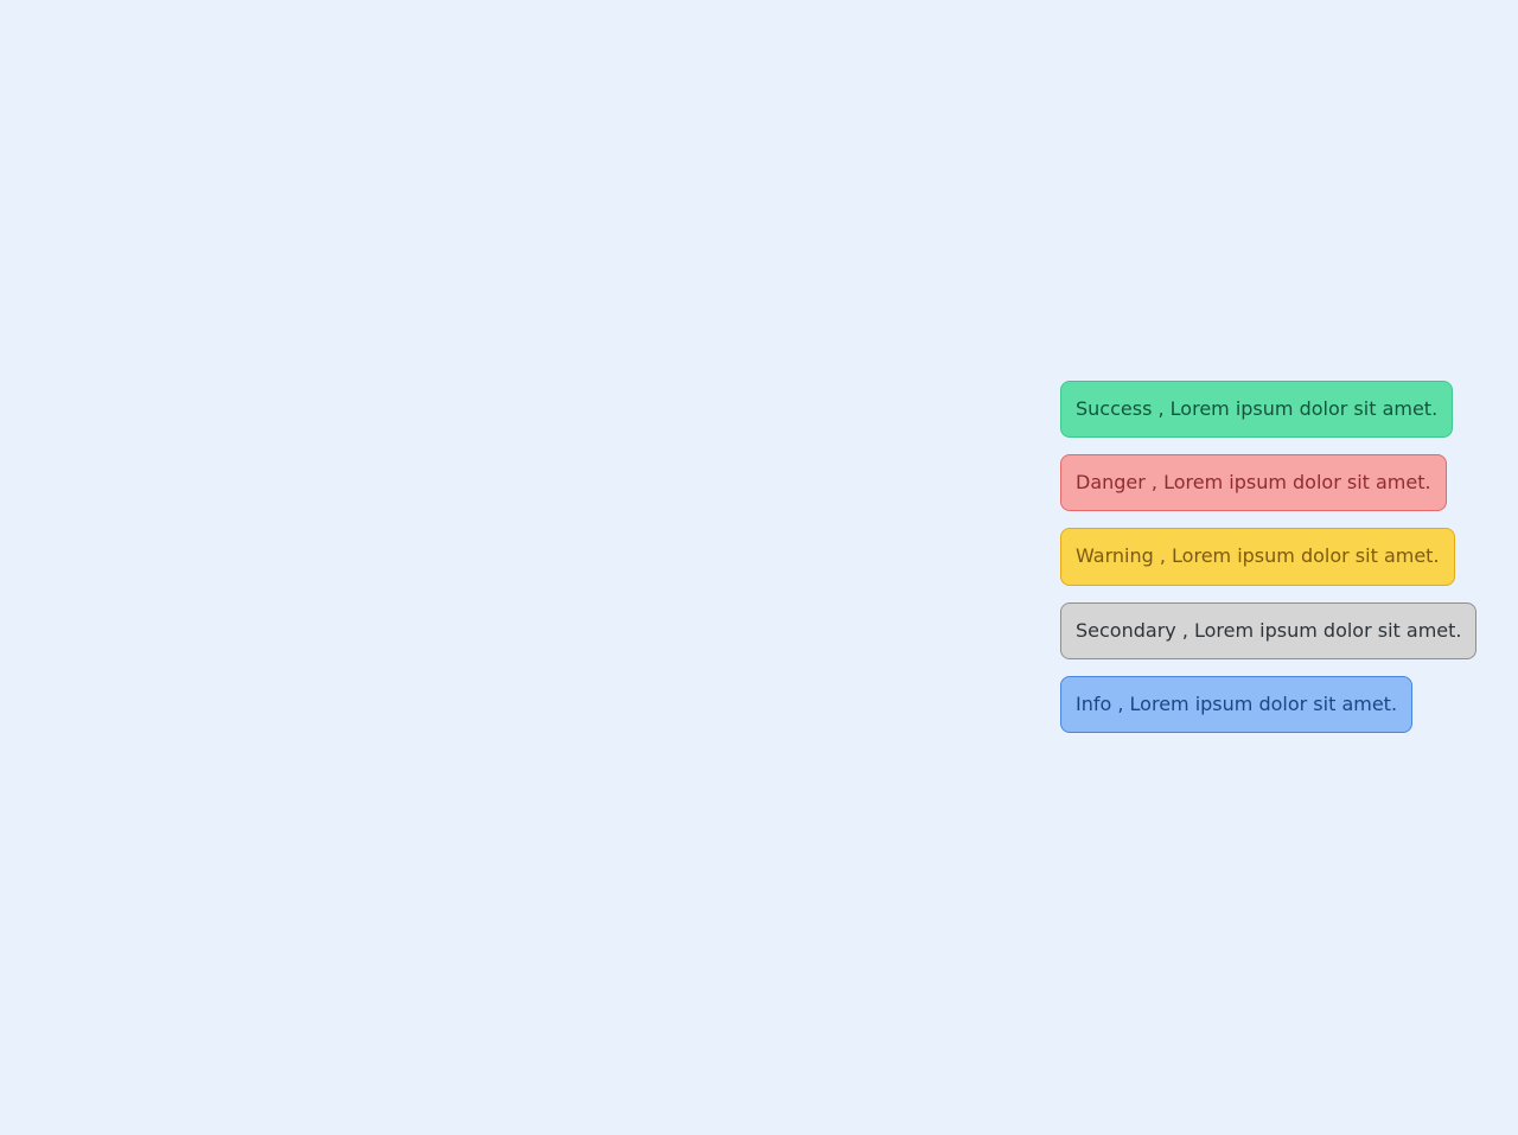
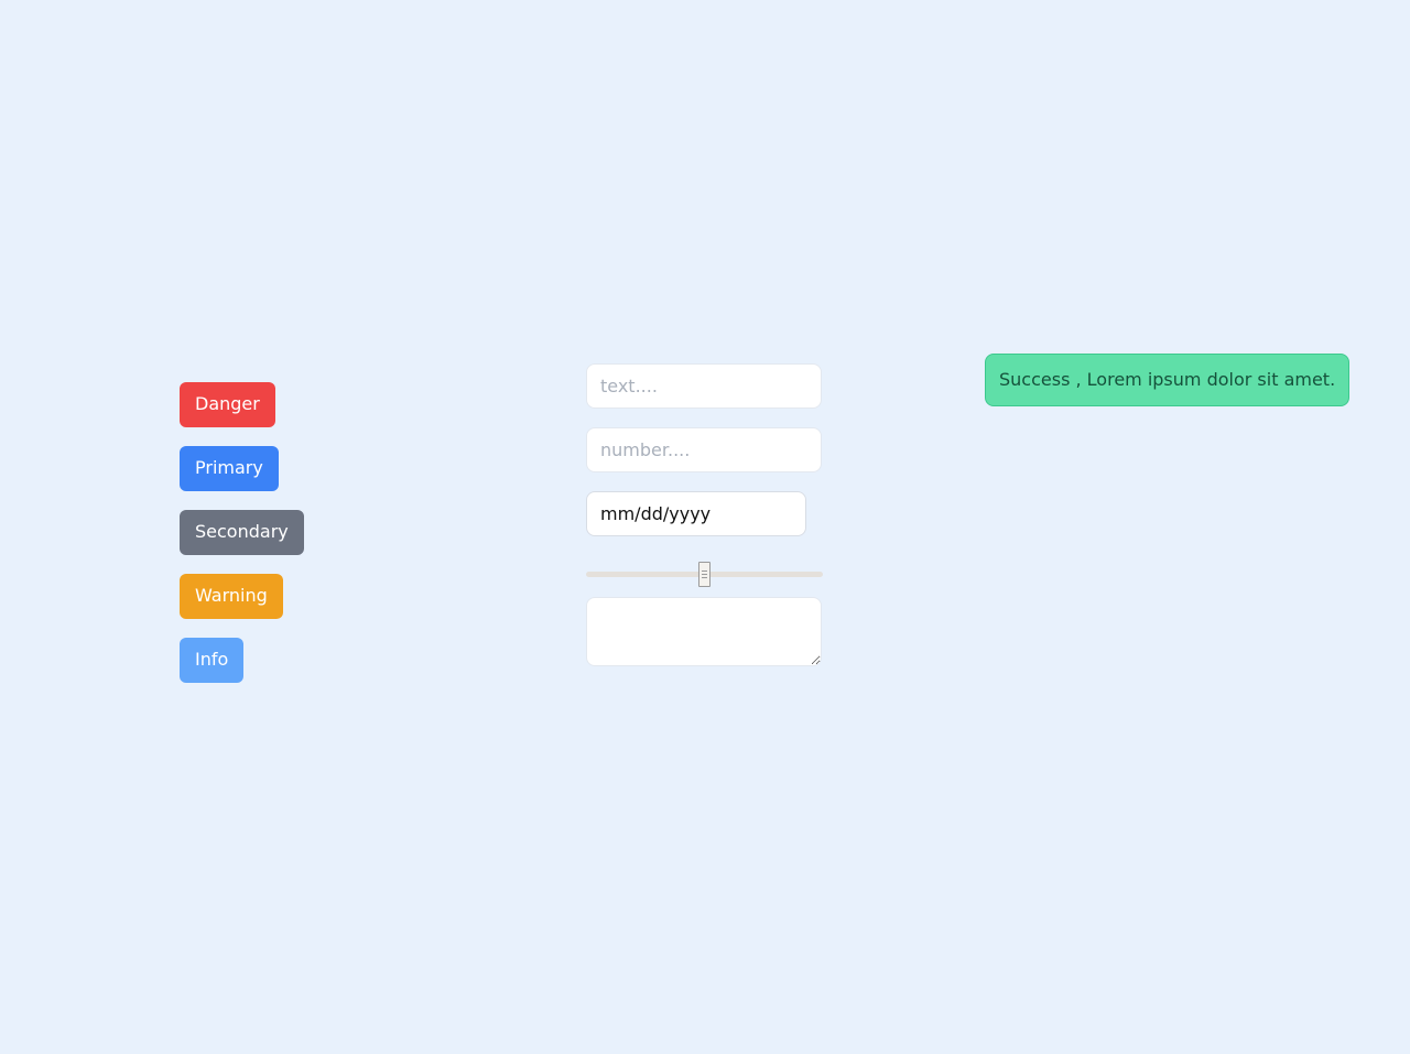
+ Danger
+ Primary
+ Secondary
+ Warning
+ Info
+ text....
+ number....
+ mm/dd/yyyy
  Success , Lorem ipsum dolor sit amet.
- Danger , Lorem ipsum dolor sit amet.
- Warning , Lorem ipsum dolor sit amet.
- Secondary , Lorem ipsum dolor sit amet.
- Info , Lorem ipsum dolor sit amet.
